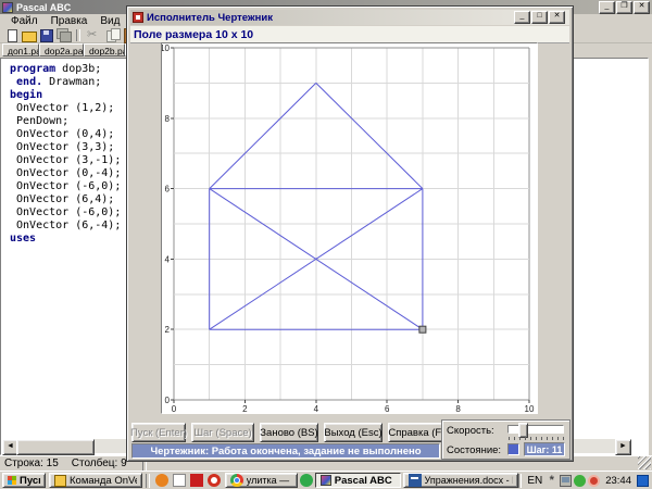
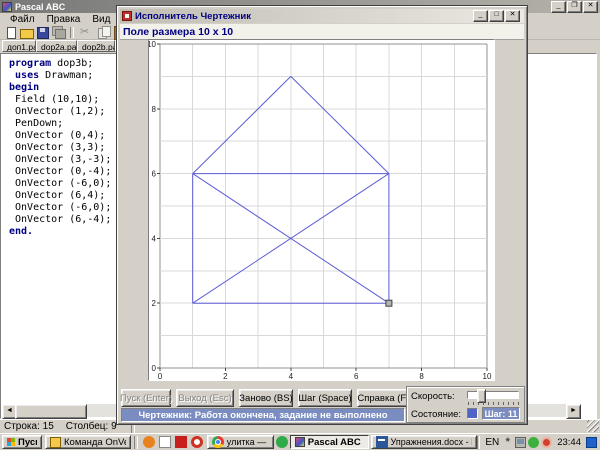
  Pascal ABC
  Файл
  Правка
  Вид
  ✂
  доп1.p
  dop2a.pa
  dop2b.p
  program dop3b;
- end. Drawman;
+ uses Drawman;
  begin
+ Field (10,10);
  OnVector (1,2);
  PenDown;
  OnVector (0,4);
  OnVector (3,3);
- OnVector (3,-1);
+ OnVector (3,-3);
  OnVector (0,-4);
  OnVector (-6,0);
  OnVector (6,4);
  OnVector (-6,0);
  OnVector (6,-4);
- uses
+ end.
  Строка: 15
  Столбец: 9
  Исполнитель Чертежник
  Поле размера 10 x 10
  0
  2
  4
  6
  8
  10
  0
  2
  4
  6
  8
  10
  Пуск (Enter)
- Шаг (Space)
+ Выход (Esc)
  Заново (BS)
- Выход (Esc)
+ Шаг (Space)
  Справка (F
  Скорость:
  Состояние:
  Шаг: 11
  Чертежник: Работа окончена, задание не выполнено
  Пус
  Pascal ABC
  Упражнения.docx -
  EN
  *
  23:44
